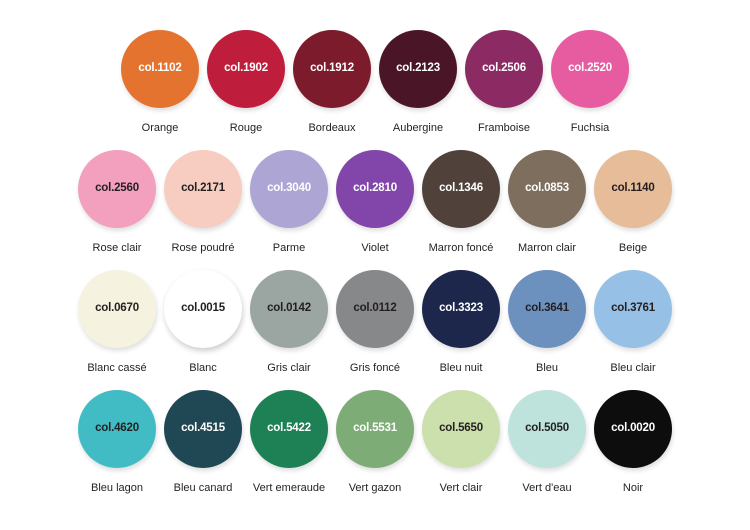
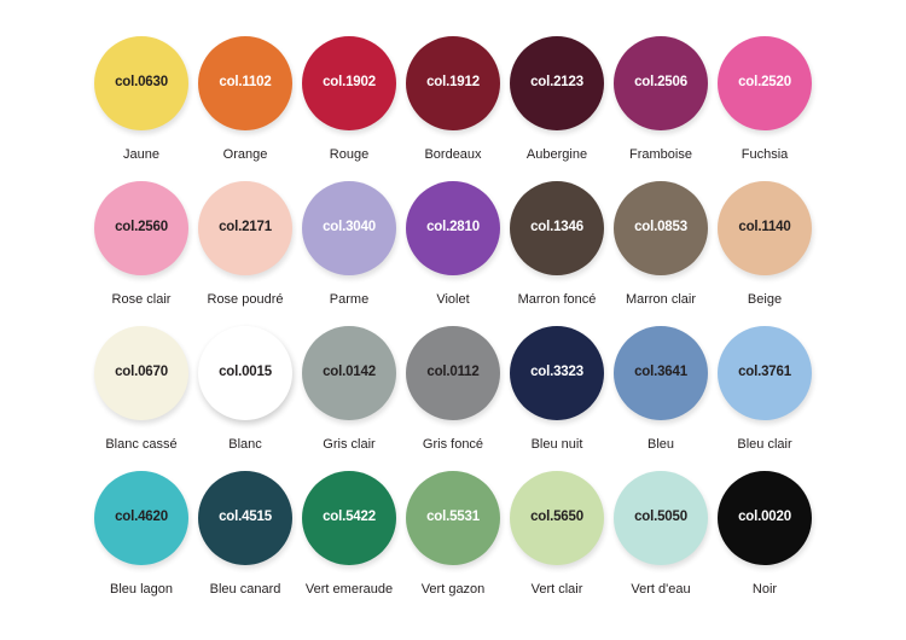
+ col.0630
+ Jaune
  col.1102
  Orange
  col.1902
  Rouge
  col.1912
  Bordeaux
  col.2123
  Aubergine
  col.2506
  Framboise
  col.2520
  Fuchsia
  col.2560
  Rose clair
  col.2171
  Rose poudré
  col.3040
  Parme
  col.2810
  Violet
  col.1346
  Marron foncé
  col.0853
  Marron clair
  col.1140
  Beige
  col.0670
  Blanc cassé
  col.0015
  Blanc
  col.0142
  Gris clair
  col.0112
  Gris foncé
  col.3323
  Bleu nuit
  col.3641
  Bleu
  col.3761
  Bleu clair
  col.4620
  Bleu lagon
  col.4515
  Bleu canard
  col.5422
  Vert emeraude
  col.5531
  Vert gazon
  col.5650
  Vert clair
  col.5050
  Vert d'eau
  col.0020
  Noir
